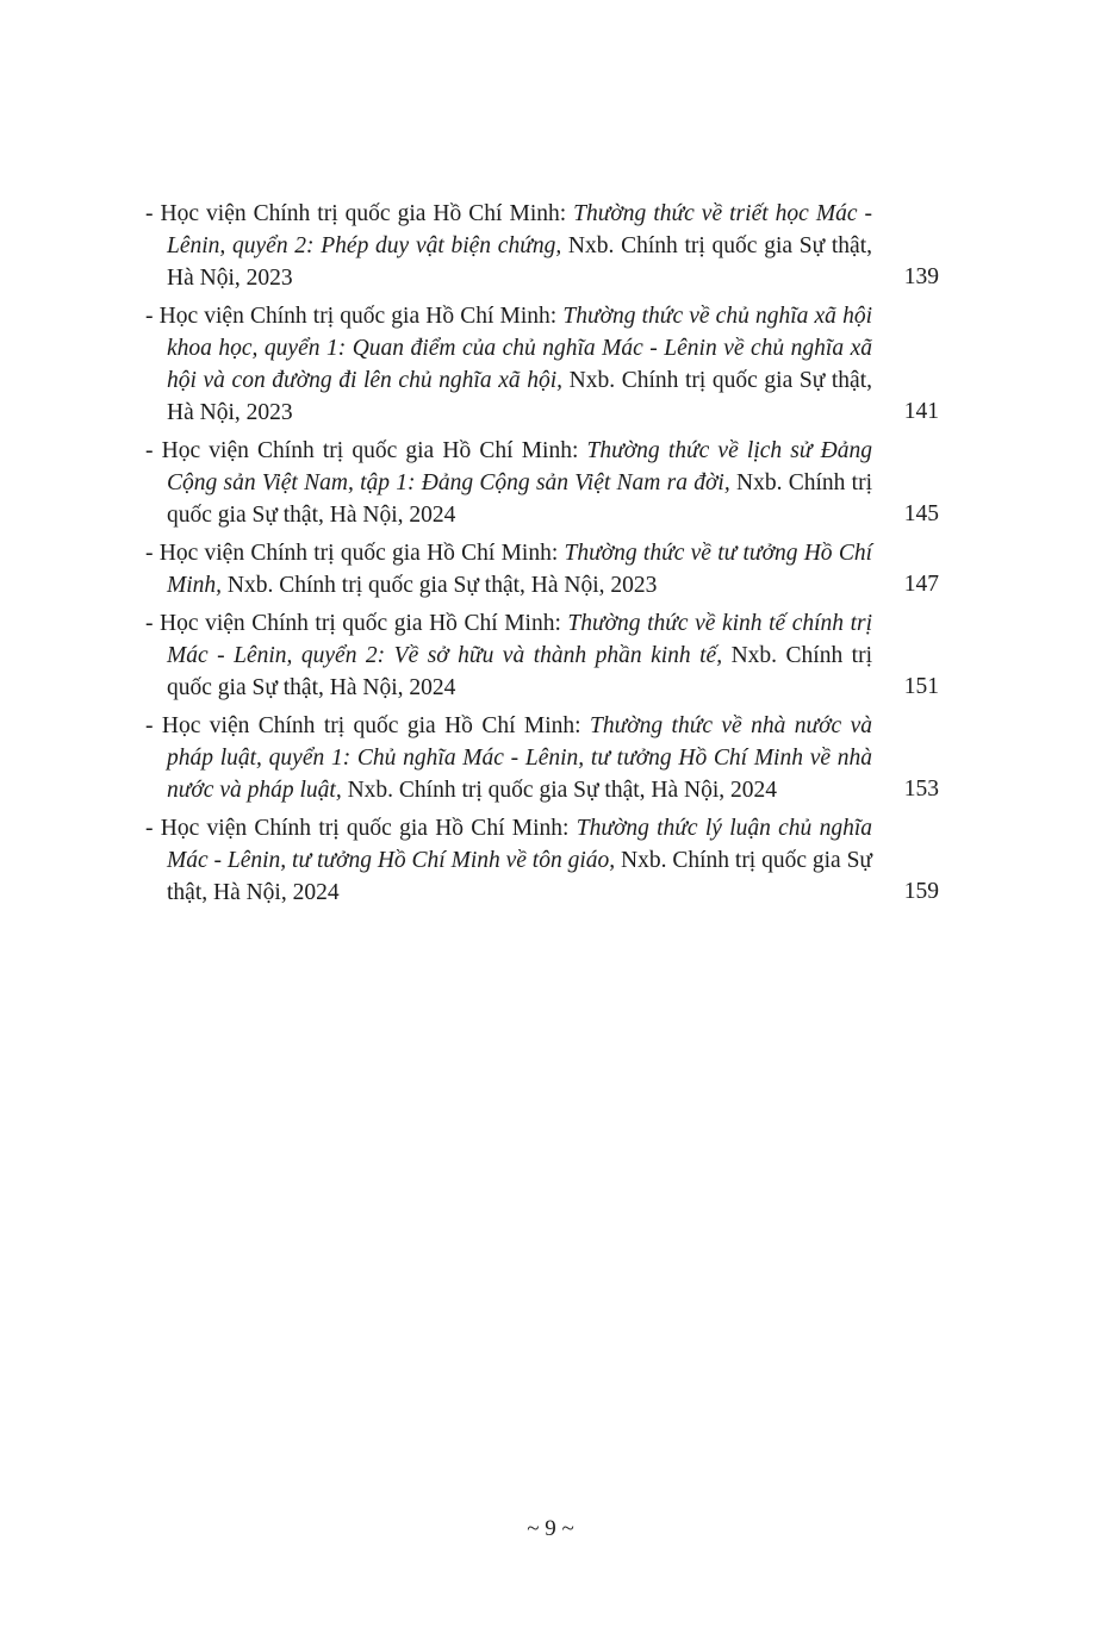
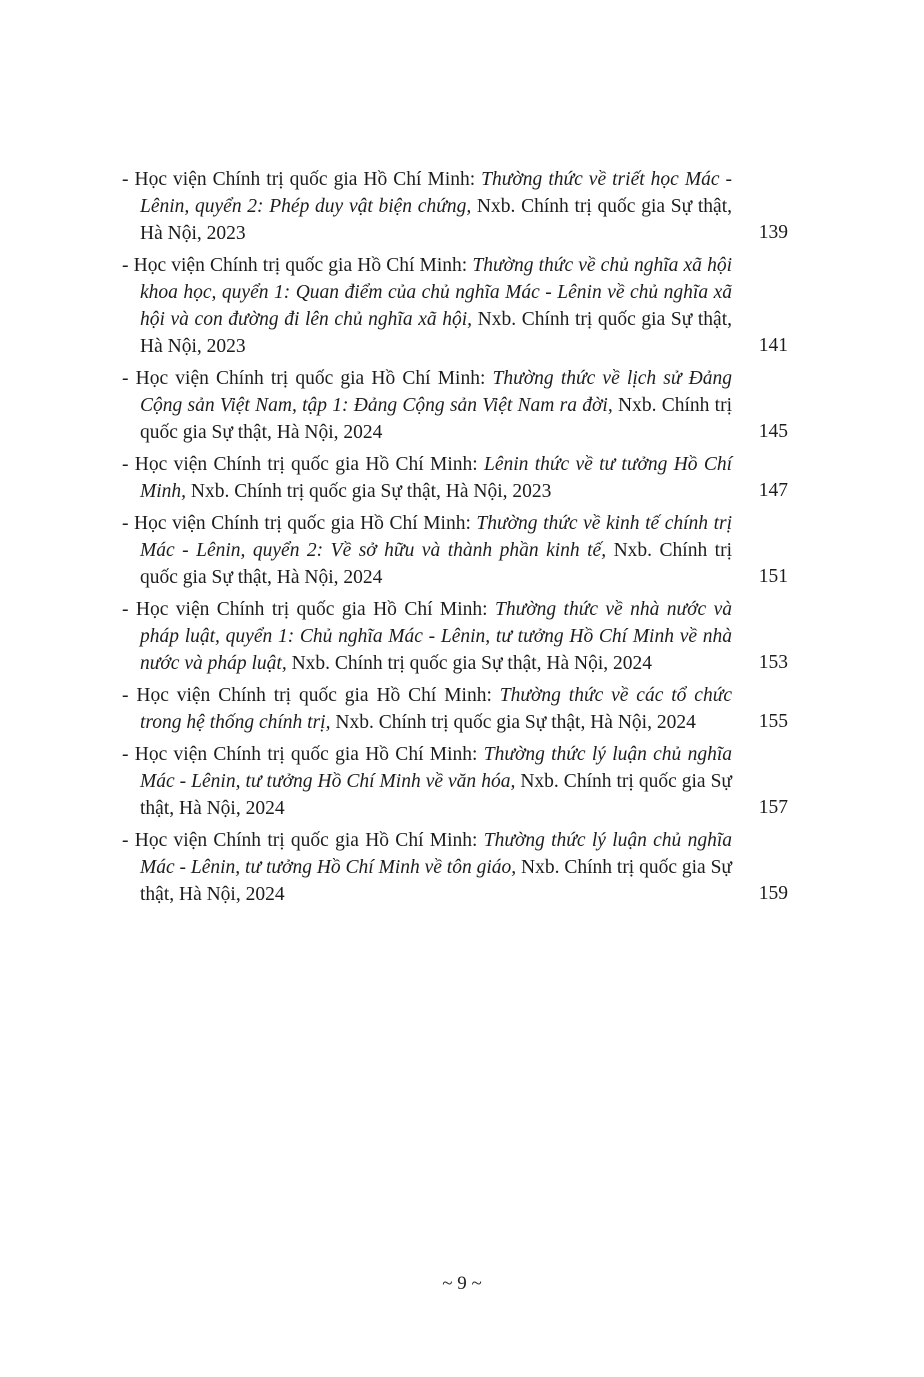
  - Học viện Chính trị quốc gia Hồ Chí Minh: Thường thức về triết học Mác - Lênin, quyển 2: Phép duy vật biện chứng, Nxb. Chính trị quốc gia Sự thật, Hà Nội, 2023
  139
  - Học viện Chính trị quốc gia Hồ Chí Minh: Thường thức về chủ nghĩa xã hội khoa học, quyển 1: Quan điểm của chủ nghĩa Mác - Lênin về chủ nghĩa xã hội và con đường đi lên chủ nghĩa xã hội, Nxb. Chính trị quốc gia Sự thật, Hà Nội, 2023
  141
  - Học viện Chính trị quốc gia Hồ Chí Minh: Thường thức về lịch sử Đảng Cộng sản Việt Nam, tập 1: Đảng Cộng sản Việt Nam ra đời, Nxb. Chính trị quốc gia Sự thật, Hà Nội, 2024
  145
- - Học viện Chính trị quốc gia Hồ Chí Minh: Thường thức về tư tưởng Hồ Chí Minh, Nxb. Chính trị quốc gia Sự thật, Hà Nội, 2023
+ - Học viện Chính trị quốc gia Hồ Chí Minh: Lênin thức về tư tưởng Hồ Chí Minh, Nxb. Chính trị quốc gia Sự thật, Hà Nội, 2023
  147
  - Học viện Chính trị quốc gia Hồ Chí Minh: Thường thức về kinh tế chính trị Mác - Lênin, quyển 2: Về sở hữu và thành phần kinh tế, Nxb. Chính trị quốc gia Sự thật, Hà Nội, 2024
  151
  - Học viện Chính trị quốc gia Hồ Chí Minh: Thường thức về nhà nước và pháp luật, quyển 1: Chủ nghĩa Mác - Lênin, tư tưởng Hồ Chí Minh về nhà nước và pháp luật, Nxb. Chính trị quốc gia Sự thật, Hà Nội, 2024
  153
+ - Học viện Chính trị quốc gia Hồ Chí Minh: Thường thức về các tổ chức trong hệ thống chính trị, Nxb. Chính trị quốc gia Sự thật, Hà Nội, 2024
+ 155
+ - Học viện Chính trị quốc gia Hồ Chí Minh: Thường thức lý luận chủ nghĩa Mác - Lênin, tư tưởng Hồ Chí Minh về văn hóa, Nxb. Chính trị quốc gia Sự thật, Hà Nội, 2024
+ 157
  - Học viện Chính trị quốc gia Hồ Chí Minh: Thường thức lý luận chủ nghĩa Mác - Lênin, tư tưởng Hồ Chí Minh về tôn giáo, Nxb. Chính trị quốc gia Sự thật, Hà Nội, 2024
  159
  ~ 9 ~
